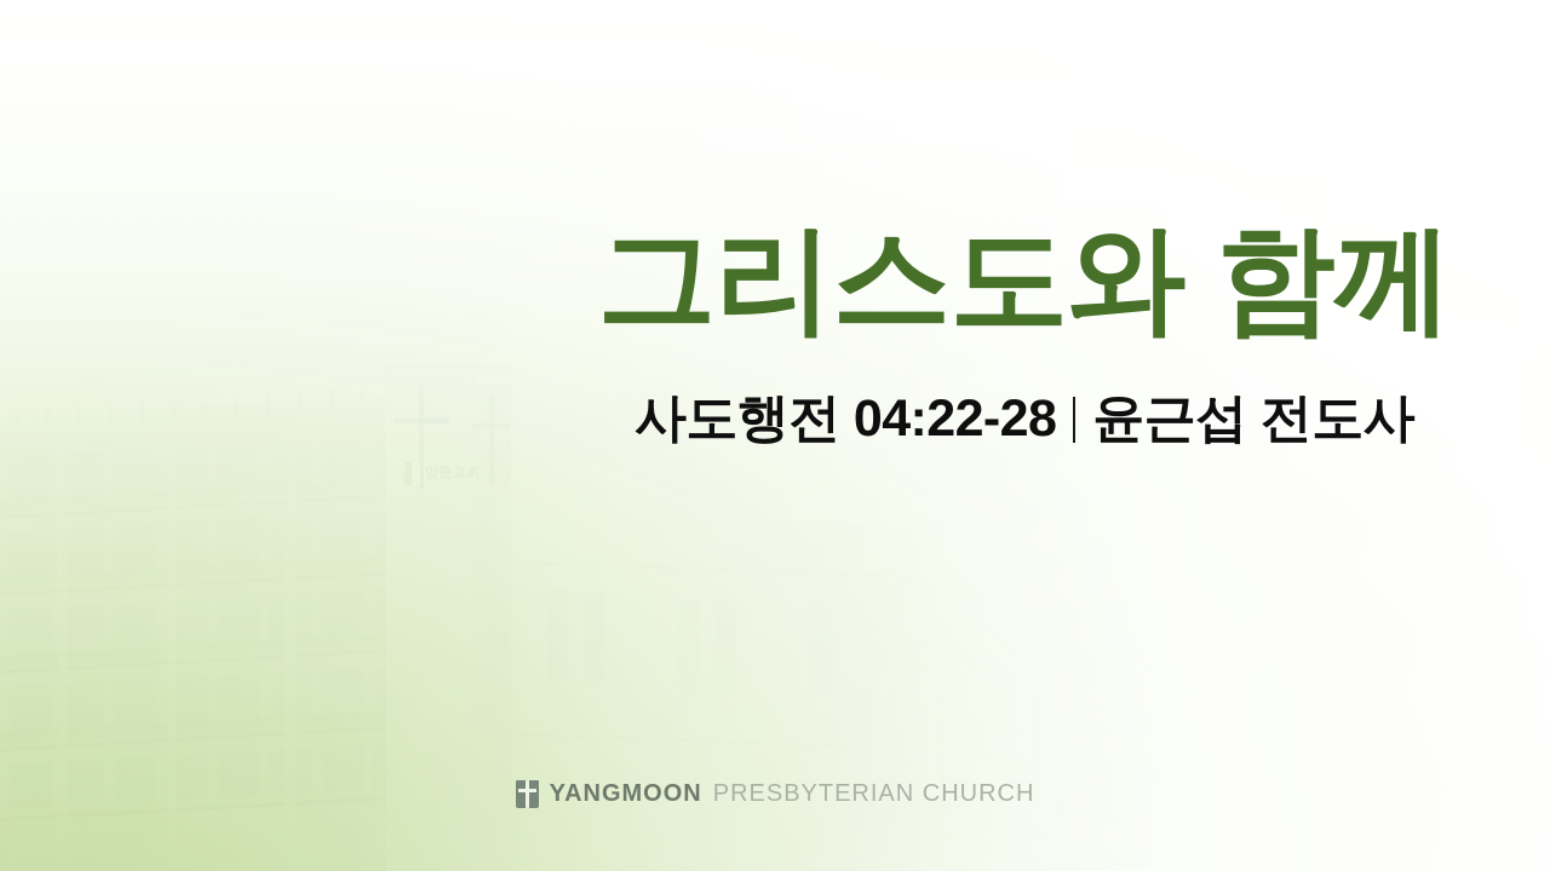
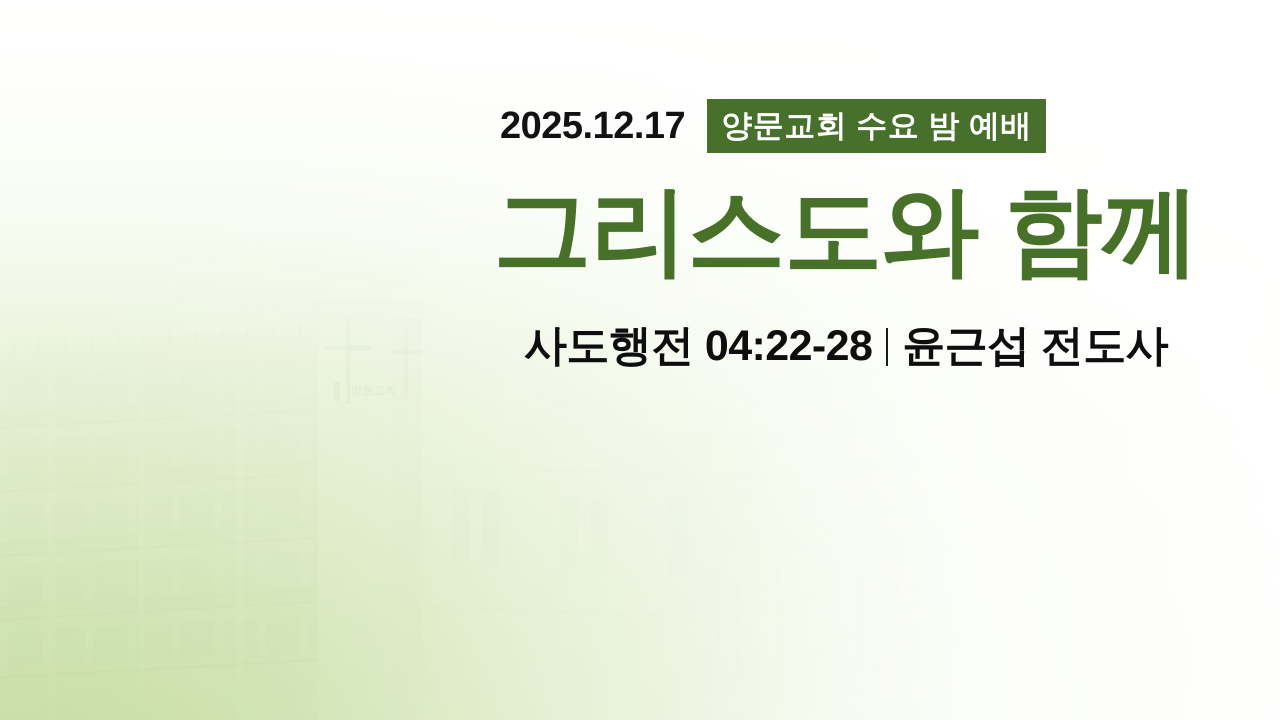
+ 2025.12.17
+ 양문교회 수요 밤 예배
  그리스도와 함께
  사도행전 04:22-28
  윤근섭 전도사
- YANGMOON
- PRESBYTERIAN CHURCH
